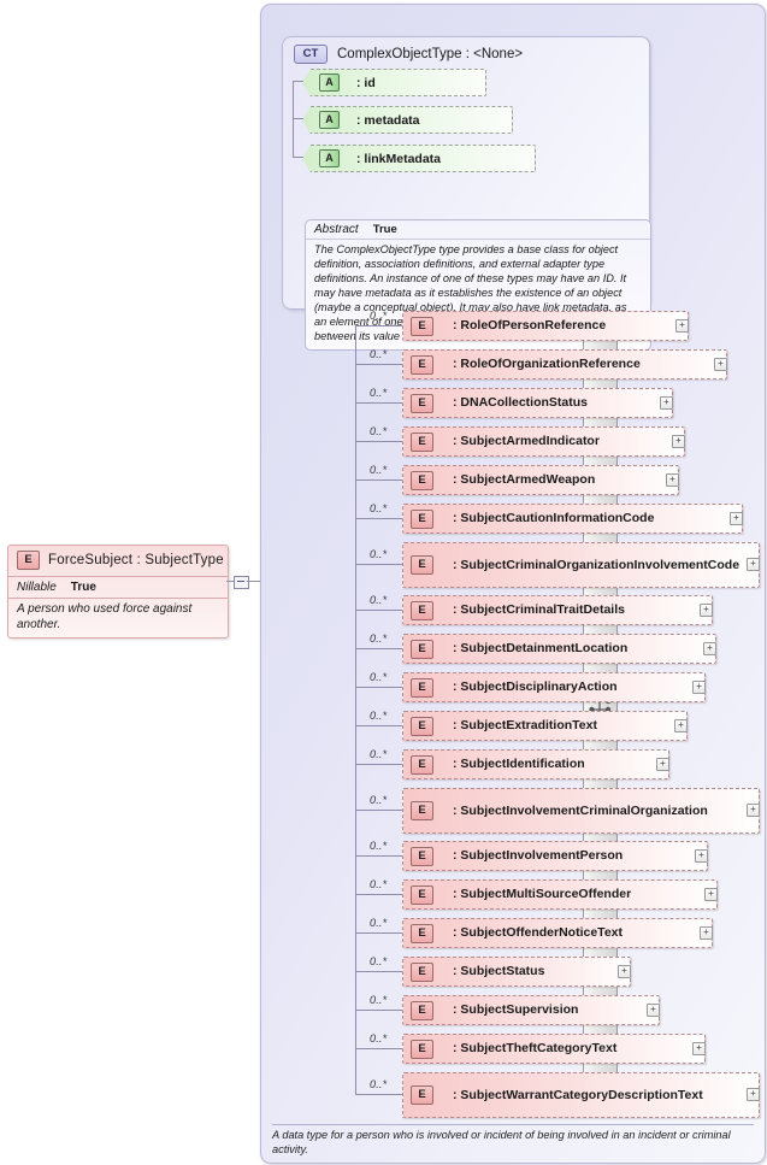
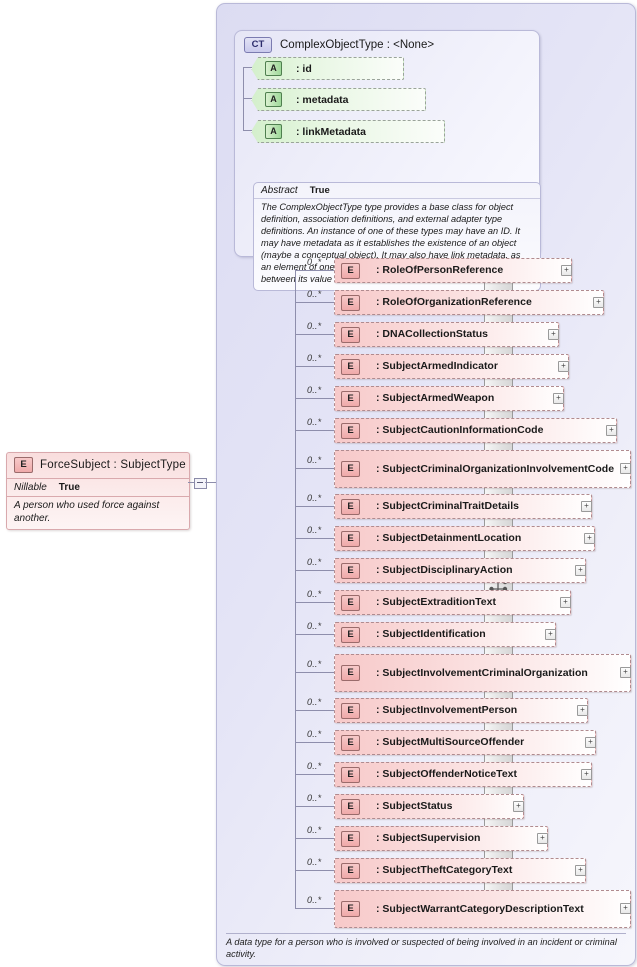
  E
  ForceSubject : SubjectType
  Nillable
  True
  A person who used force against another.
  CT
  ComplexObjectType : <None>
  A
  : id
  A
  : metadata
  A
  : linkMetadata
  Abstract
  True
  The ComplexObjectType type provides a base class for object definition, association definitions, and external adapter type definitions. An instance of one of these types may have an ID. It may have metadata as it establishes the existence of an object (maybe a conceptual object). It may also have link metadata, as an element of one between its value
  E
  : RoleOfPersonReference
  0..*
  +
  E
  : RoleOfOrganizationReference
  0..*
  +
  E
  : DNACollectionStatus
  0..*
  +
  E
  : SubjectArmedIndicator
  0..*
  +
  E
  : SubjectArmedWeapon
  0..*
  +
  E
  : SubjectCautionInformationCode
  0..*
  +
  E
  : SubjectCriminalOrganizationInvolvementCode
  0..*
  +
  E
  : SubjectCriminalTraitDetails
  0..*
  +
  E
  : SubjectDetainmentLocation
  0..*
  +
  E
  : SubjectDisciplinaryAction
  0..*
  +
  E
  : SubjectExtraditionText
  0..*
  +
  E
  : SubjectIdentification
  0..*
  +
  E
  : SubjectInvolvementCriminalOrganization
  0..*
  +
  E
  : SubjectInvolvementPerson
  0..*
  +
  E
  : SubjectMultiSourceOffender
  0..*
  +
  E
  : SubjectOffenderNoticeText
  0..*
  +
  E
  : SubjectStatus
  0..*
  +
  E
  : SubjectSupervision
  0..*
  +
  E
  : SubjectTheftCategoryText
  0..*
  +
  E
  : SubjectWarrantCategoryDescriptionText
  0..*
  +
- A data type for a person who is involved or incident of being involved in an incident or criminal activity.
+ A data type for a person who is involved or suspected of being involved in an incident or criminal activity.
